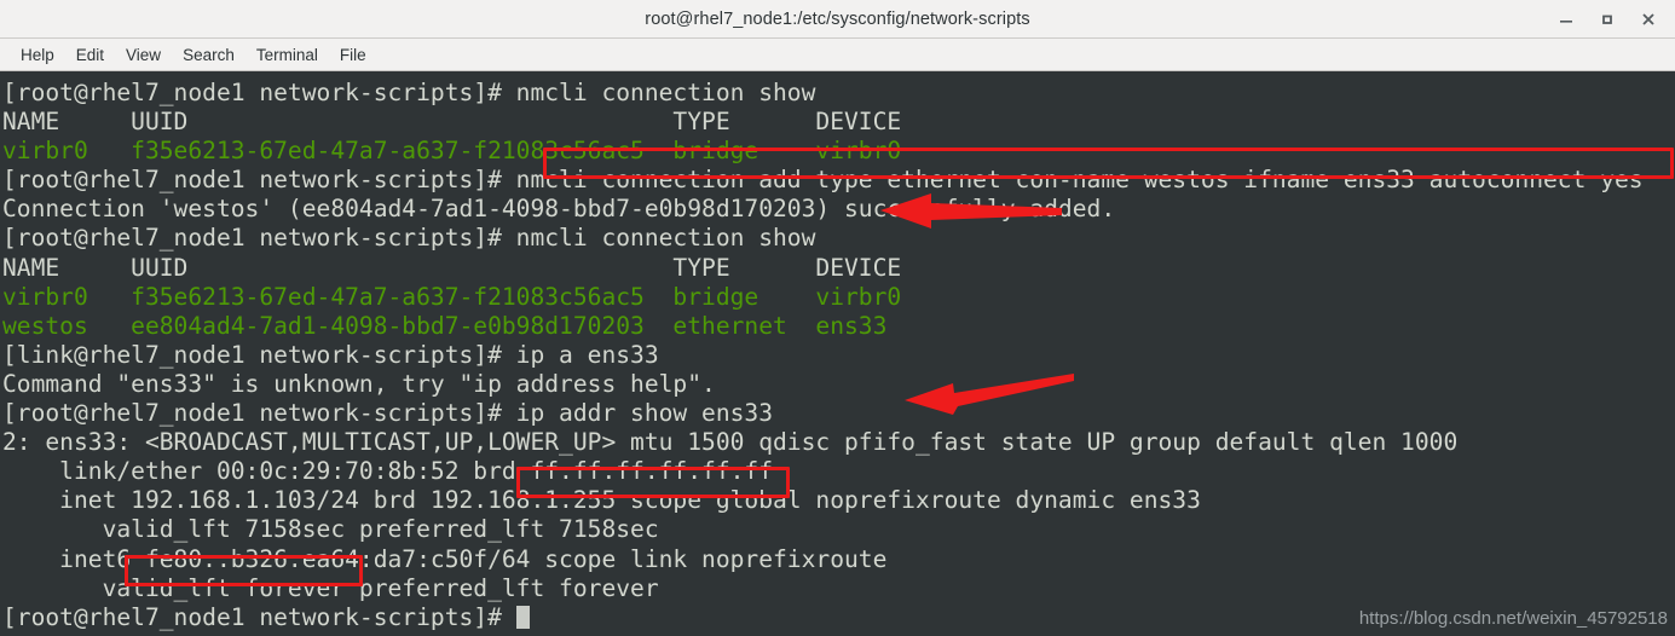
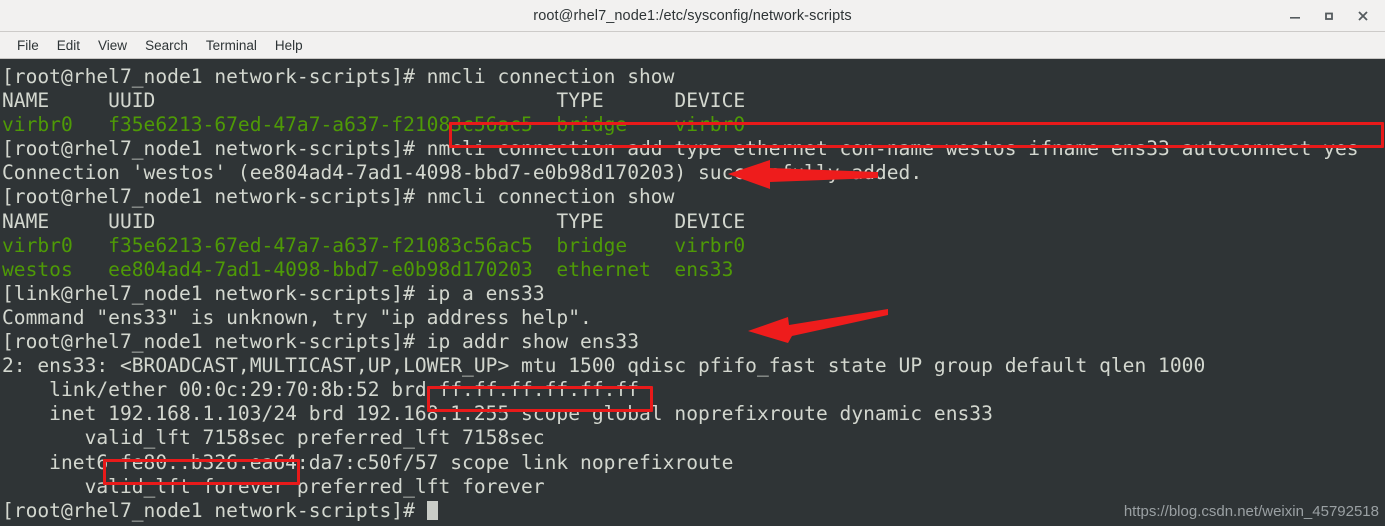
  root@rhel7_node1:/etc/sysconfig/network-scripts
- Help
+ File
  Edit
  View
  Search
  Terminal
- File
+ Help
  [root@rhel7_node1 network-scripts]# nmcli connection show
  NAME UUID TYPE DEVICE
  virbr0 f35e6213-67ed-47a7-a637-f21083c56ac5 bridge virbr0
  [root@rhel7_node1 network-scripts]# nmcli connection add type ethernet con-name westos ifname ens33 autoconnect yes
  Connection 'westos' (ee804ad4-7ad1-4098-bbd7-e0b98d170203) sucded.
  [root@rhel7_node1 network-scripts]# nmcli connection show
  NAME UUID TYPE DEVICE
  virbr0 f35e6213-67ed-47a7-a637-f21083c56ac5 bridge virbr0
  westos ee804ad4-7ad1-4098-bbd7-e0b98d170203 ethernet ens33
  [link@rhel7_node1 network-scripts]# ip a ens33
  Command "ens33" is unknown, try "ip address help".
  [root@rhel7_node1 network-scripts]# ip addr show ens33
  2: ens33: <BROADCAST,MULTICAST,UP,LOWER_UP> mtu 1500 qdisc pfifo_fast state UP group default qlen 1000
  link/ether 00:0c:29:70:8b:52 brd ff:ff:ff:ff:ff:ff
  inet 192.168.1.103/24 brd 192.168.1.255 scope global noprefixroute dynamic ens33
  valid_lft 7158sec preferred_lft 7158sec
- inet6 fe80::b326:ea64:da7:c50f/64 scope link noprefixroute
+ inet6 fe80::b326:ea64:da7:c50f/57 scope link noprefixroute
  valid_lft forever preferred_lft forever
  [root@rhel7_node1 network-scripts]#
  https://blog.csdn.net/weixin_45792518
